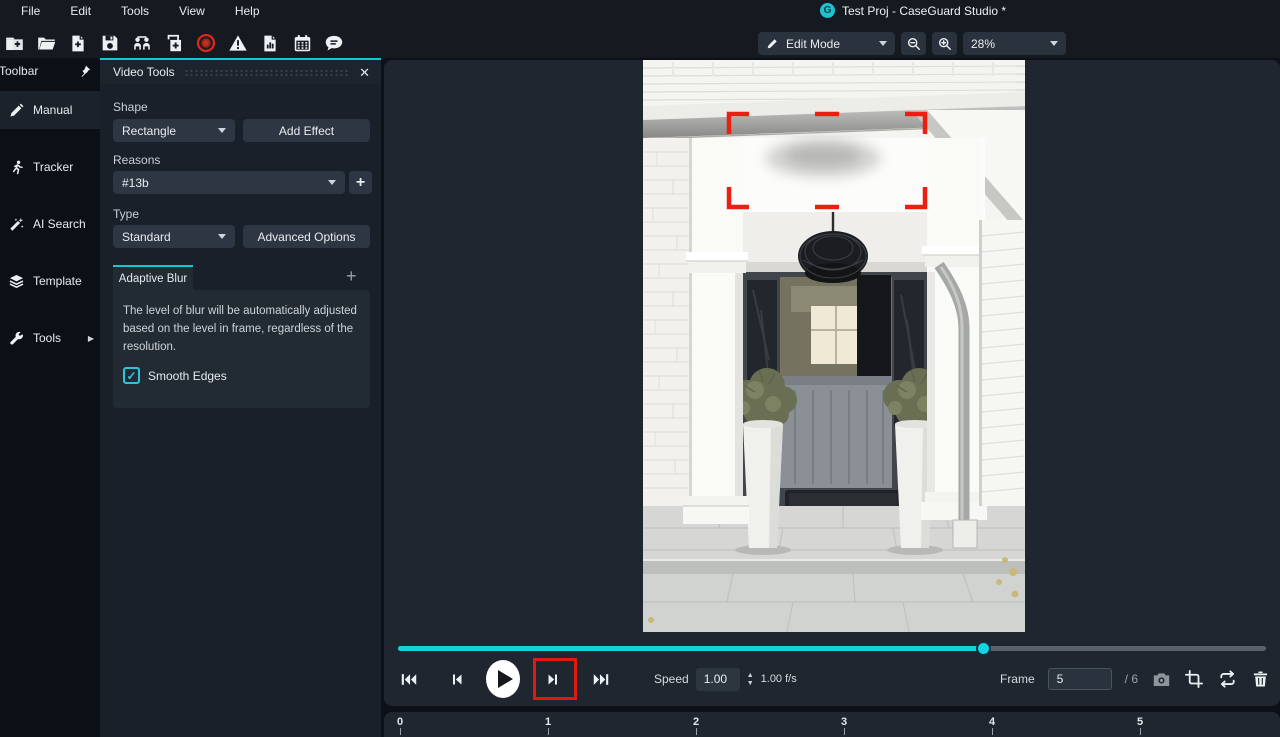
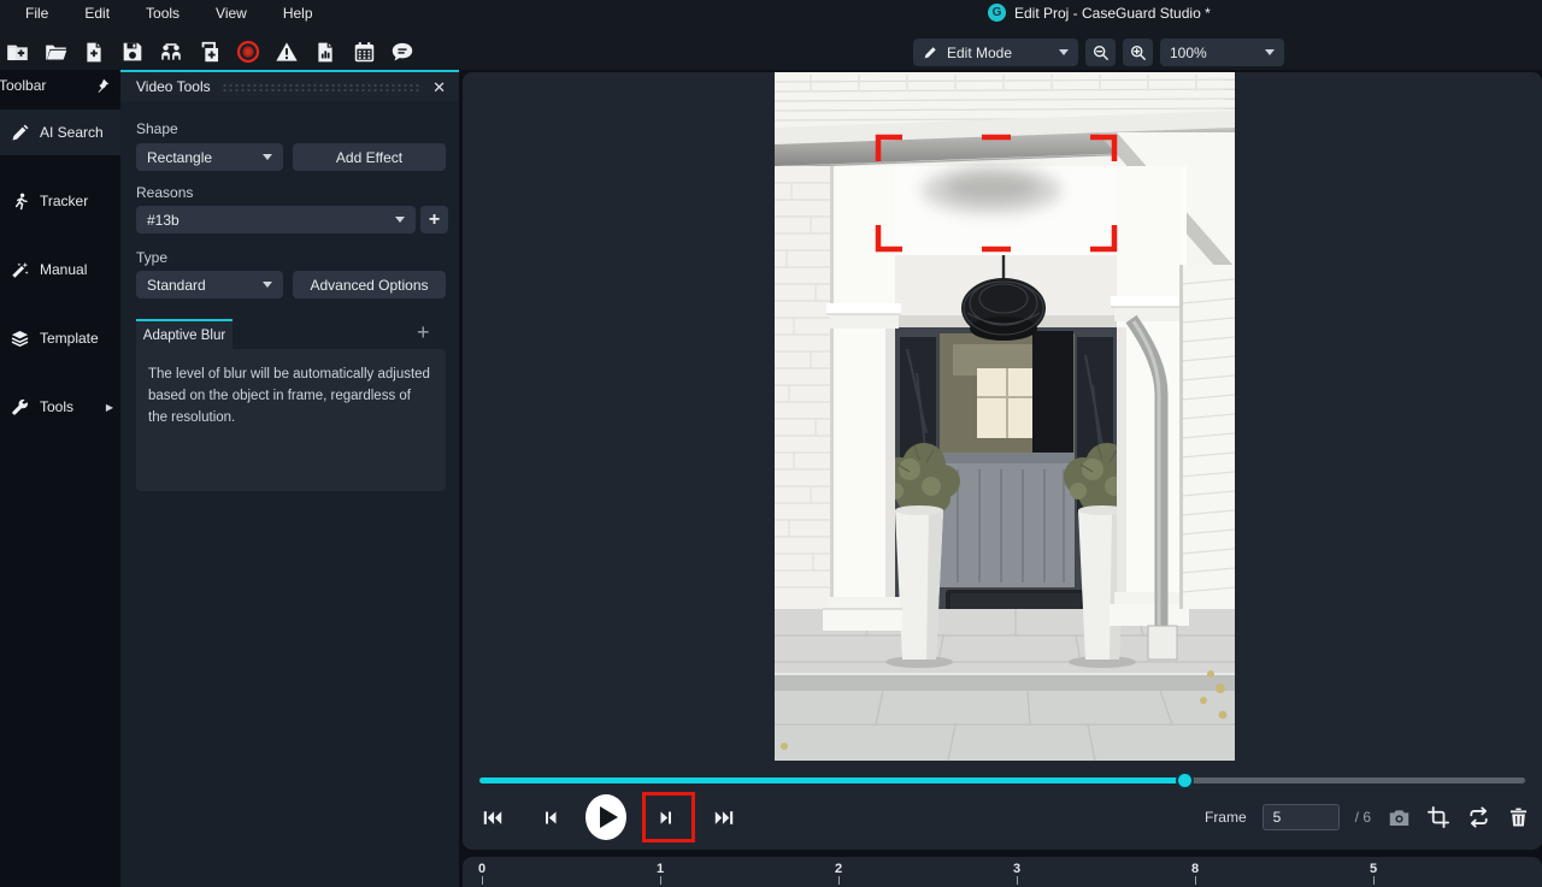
  File
  Edit
  Tools
  View
  Help
  G
- Test Proj - CaseGuard Studio *
+ Edit Proj - CaseGuard Studio *
  Edit Mode
- 28%
+ 100%
  Toolbar
- Manual
+ AI Search
  Tracker
- AI Search
+ Manual
  Template
  Tools
  ▶
  Video Tools
  ✕
  Shape
  Rectangle
  Add Effect
  Reasons
  #13b
  +
  Type
  Standard
  Advanced Options
  Adaptive Blur
  +
- The level of blur will be automatically adjusted based on the level in frame, regardless of the resolution.
+ The level of blur will be automatically adjusted based on the object in frame, regardless of the resolution.
- ✓
- Smooth Edges
- Speed
- 1.00
- 1.00 f/s
  Frame
  5
  / 6
  0
  1
  2
  3
- 4
+ 8
  5
